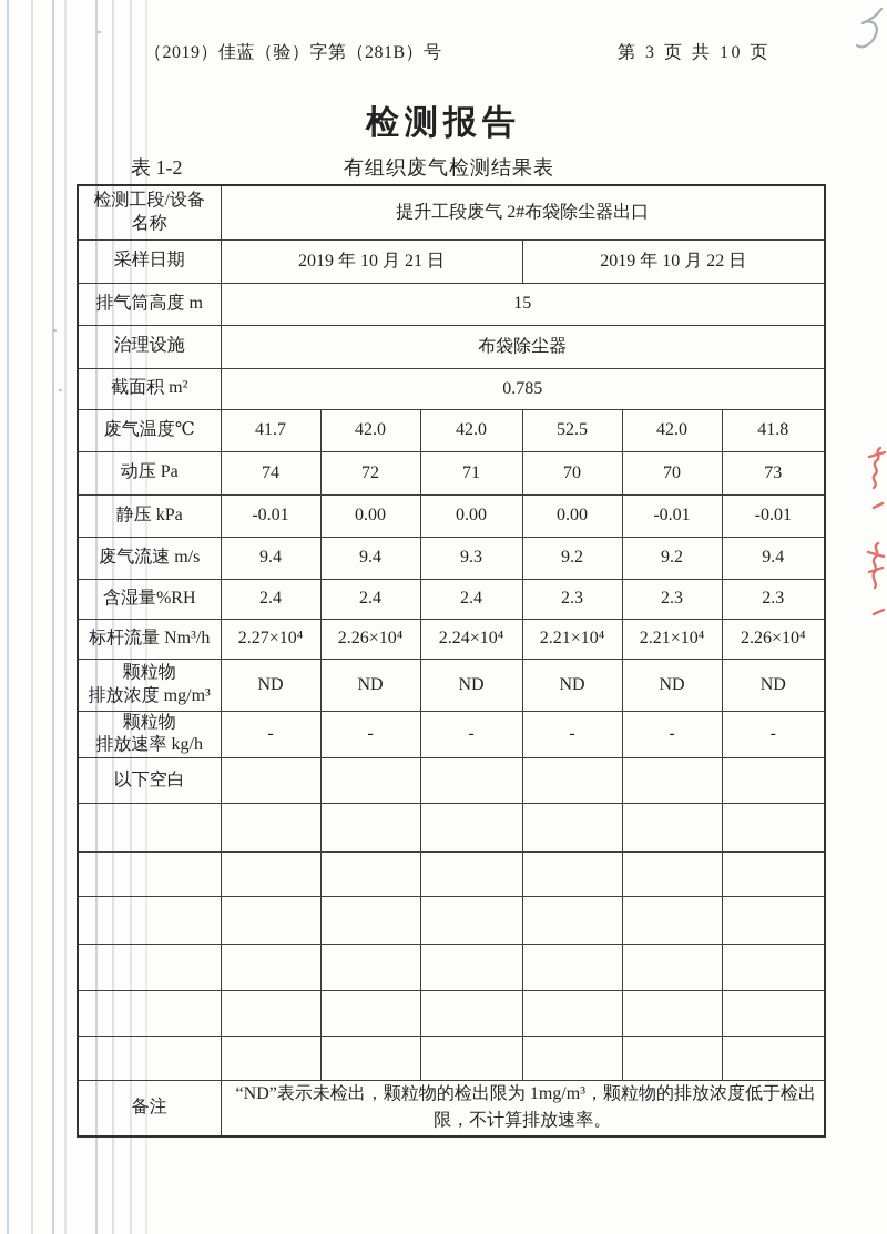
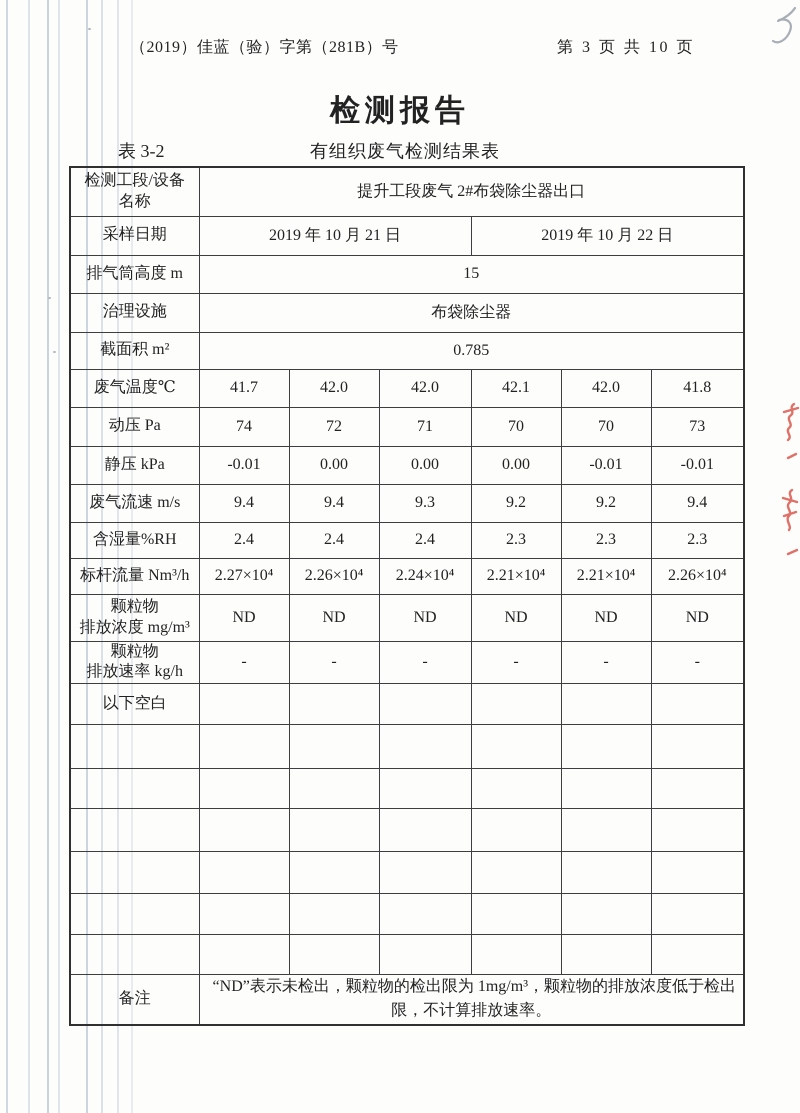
  （2019）佳蓝（验）字第（281B）号
  第 3 页 共 10 页
  检测报告
- 表 1-2
+ 表 3-2
  有组织废气检测结果表
  检测工段/设备 名称	提升工段废气 2#布袋除尘器出口
  采样日期	2019 年 10 月 21 日	2019 年 10 月 22 日
  排气筒高度 m	15
  治理设施	布袋除尘器
  截面积 m²	0.785
- 废气温度℃	41.7	42.0	42.0	52.5	42.0	41.8
+ 废气温度℃	41.7	42.0	42.0	42.1	42.0	41.8
  动压 Pa	74	72	71	70	70	73
  静压 kPa	-0.01	0.00	0.00	0.00	-0.01	-0.01
  废气流速 m/s	9.4	9.4	9.3	9.2	9.2	9.4
  含湿量%RH	2.4	2.4	2.4	2.3	2.3	2.3
  标杆流量 Nm³/h	2.27×10⁴	2.26×10⁴	2.24×10⁴	2.21×10⁴	2.21×10⁴	2.26×10⁴
  颗粒物 排放浓度 mg/m³	ND	ND	ND	ND	ND	ND
  颗粒物 排放速率 kg/h	-	-	-	-	-	-
  以下空白
  备注	“ND”表示未检出，颗粒物的检出限为 1mg/m³，颗粒物的排放浓度低于检出限，不计算排放速率。
